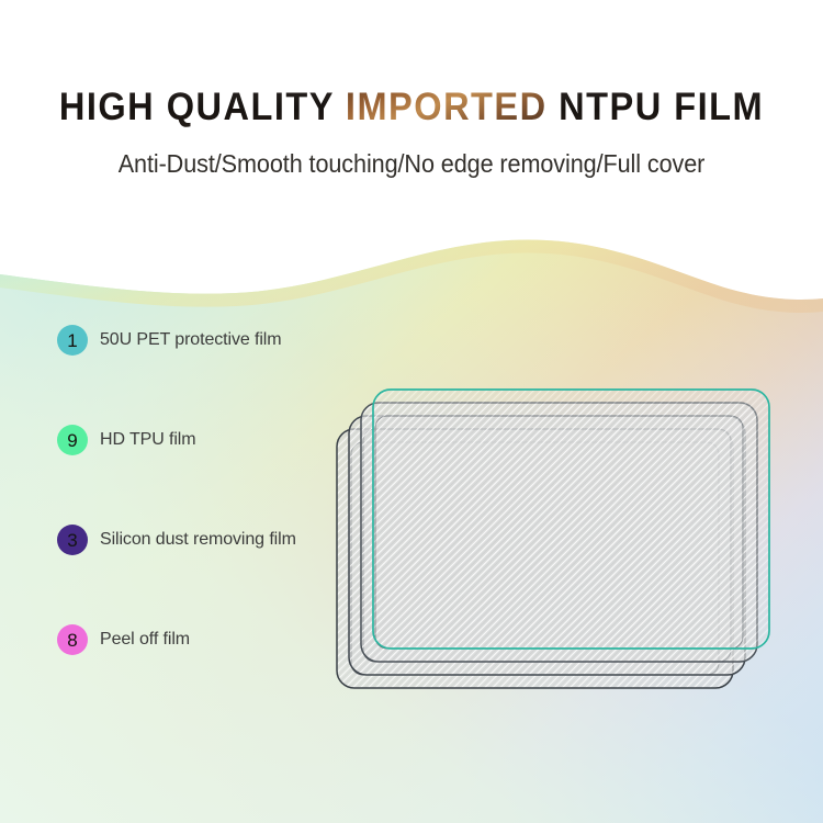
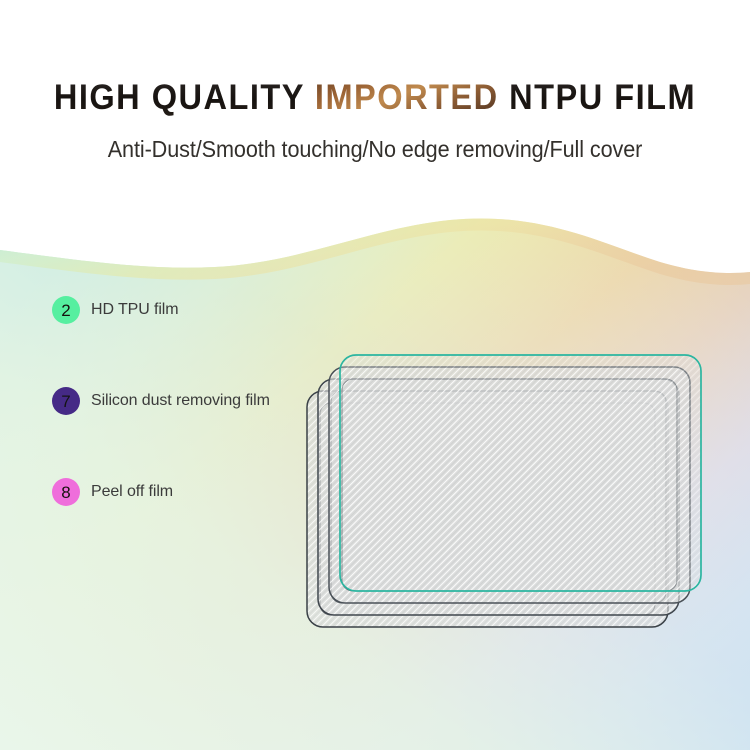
  HIGH QUALITY IMPORTED NTPU FILM
  Anti-Dust/Smooth touching/No edge removing/Full cover
- 1
- 50U PET protective film
- 9
+ 2
  HD TPU film
- 3
+ 7
  Silicon dust removing film
  8
  Peel off film
